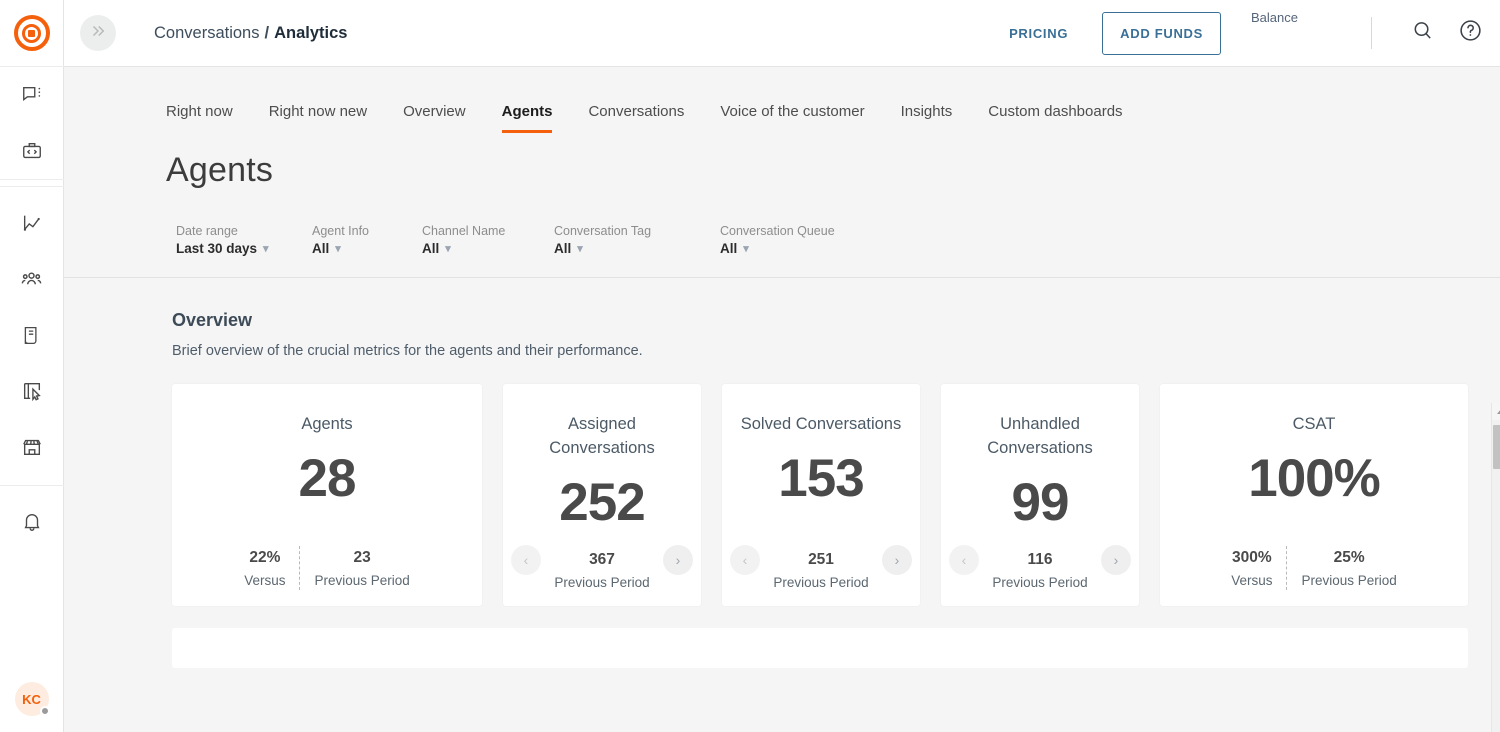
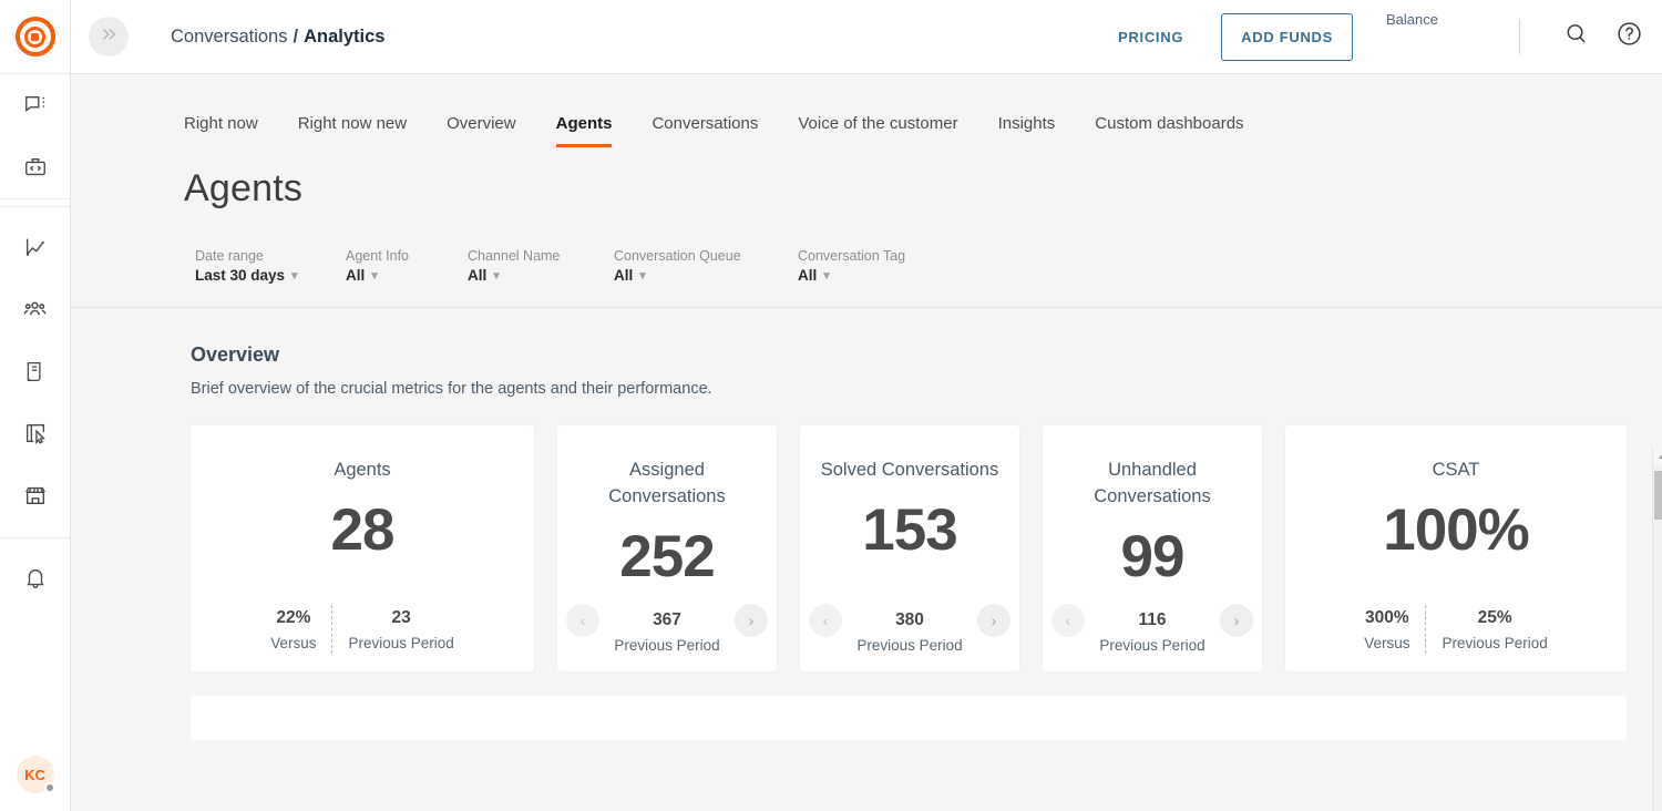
  KC
  Conversations
  /
  Analytics
  PRICING
  ADD FUNDS
  Balance
  Right now
  Right now new
  Overview
  Agents
  Conversations
  Voice of the customer
  Insights
  Custom dashboards
  Agents
  Date range
  Last 30 days
  ▾
  Agent Info
  All
  ▾
  Channel Name
  All
  ▾
- Conversation Tag
+ Conversation Queue
  All
  ▾
- Conversation Queue
+ Conversation Tag
  All
  ▾
  Overview
  Brief overview of the crucial metrics for the agents and their performance.
  Agents
  28
  22%
  Versus
  23
  Previous Period
  Assigned Conversations
  252
  367
  Previous Period
  ‹
  ›
  Solved Conversations
  153
- 251
+ 380
  Previous Period
  ‹
  ›
  Unhandled Conversations
  99
  116
  Previous Period
  ‹
  ›
  CSAT
  100%
  300%
  Versus
  25%
  Previous Period
